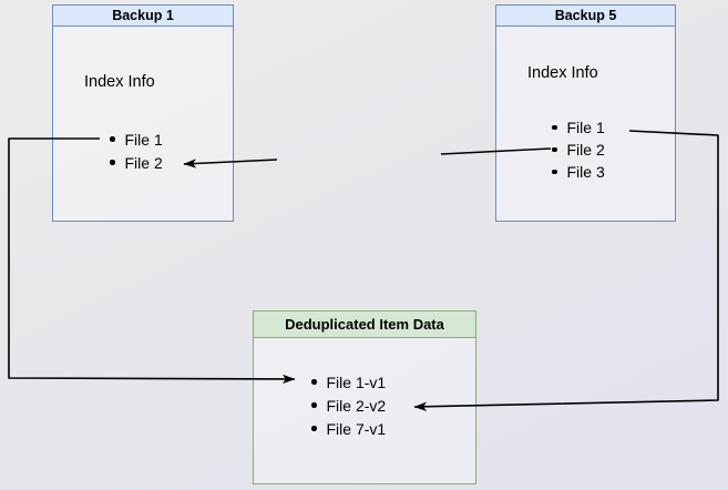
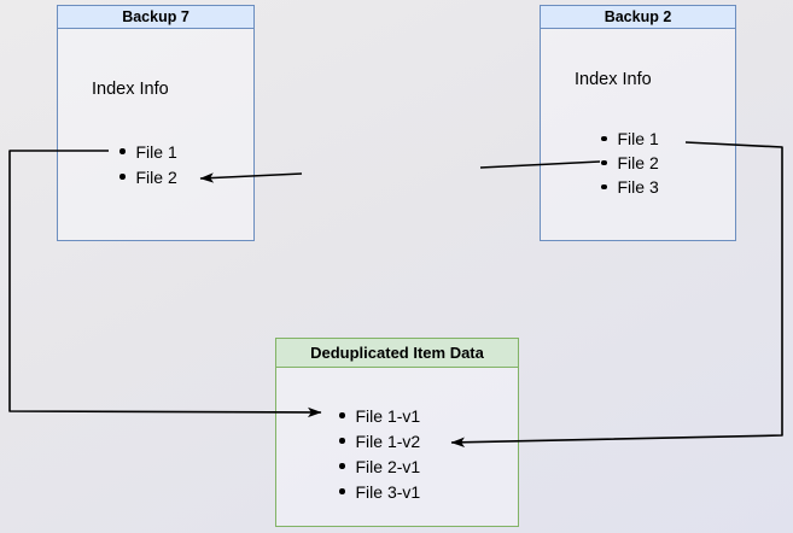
- Backup 1
+ Backup 7
  Index Info
  File 1
  File 2
- Backup 5
+ Backup 2
  Index Info
  File 1
  File 2
  File 3
  Deduplicated Item Data
  File 1-v1
- File 2-v2
+ File 1-v2
- File 7-v1
+ File 2-v1
+ File 3-v1
